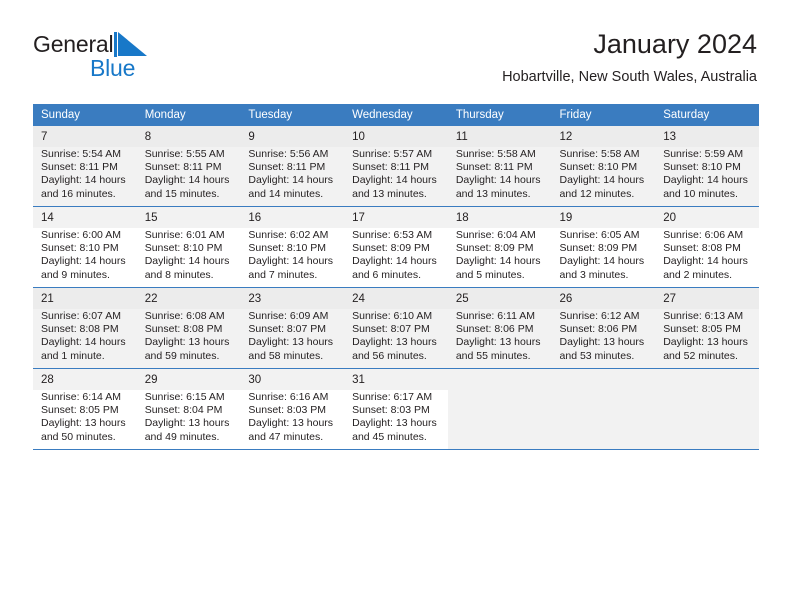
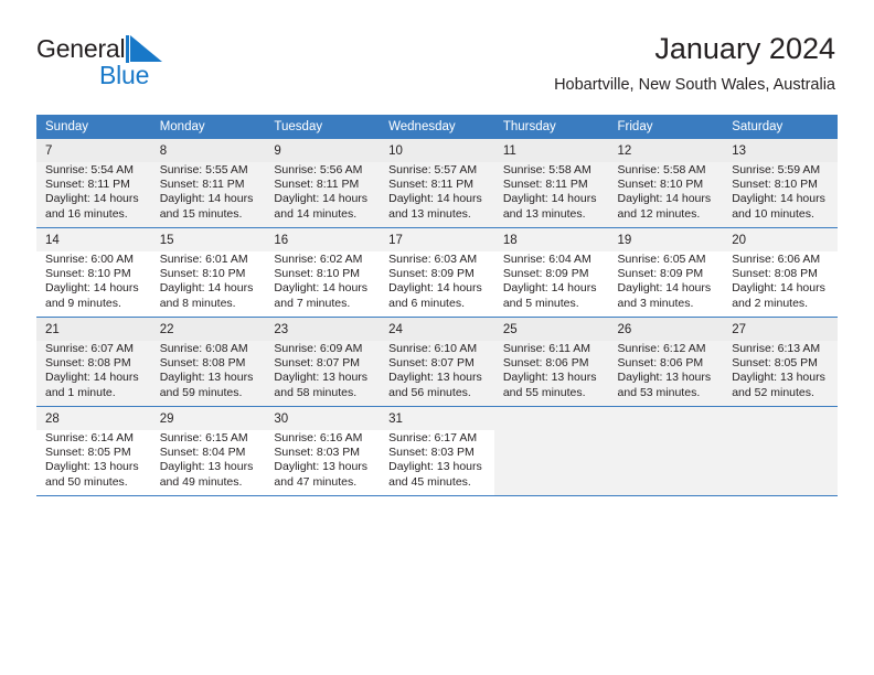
  General
  Blue
  January 2024
  Hobartville, New South Wales, Australia
  Sunday	Monday	Tuesday	Wednesday	Thursday	Friday	Saturday
  7Sunrise: 5:54 AMSunset: 8:11 PMDaylight: 14 hoursand 16 minutes.	8Sunrise: 5:55 AMSunset: 8:11 PMDaylight: 14 hoursand 15 minutes.	9Sunrise: 5:56 AMSunset: 8:11 PMDaylight: 14 hoursand 14 minutes.	10Sunrise: 5:57 AMSunset: 8:11 PMDaylight: 14 hoursand 13 minutes.	11Sunrise: 5:58 AMSunset: 8:11 PMDaylight: 14 hoursand 13 minutes.	12Sunrise: 5:58 AMSunset: 8:10 PMDaylight: 14 hoursand 12 minutes.	13Sunrise: 5:59 AMSunset: 8:10 PMDaylight: 14 hoursand 10 minutes.
- 14Sunrise: 6:00 AMSunset: 8:10 PMDaylight: 14 hoursand 9 minutes.	15Sunrise: 6:01 AMSunset: 8:10 PMDaylight: 14 hoursand 8 minutes.	16Sunrise: 6:02 AMSunset: 8:10 PMDaylight: 14 hoursand 7 minutes.	17Sunrise: 6:53 AMSunset: 8:09 PMDaylight: 14 hoursand 6 minutes.	18Sunrise: 6:04 AMSunset: 8:09 PMDaylight: 14 hoursand 5 minutes.	19Sunrise: 6:05 AMSunset: 8:09 PMDaylight: 14 hoursand 3 minutes.	20Sunrise: 6:06 AMSunset: 8:08 PMDaylight: 14 hoursand 2 minutes.
+ 14Sunrise: 6:00 AMSunset: 8:10 PMDaylight: 14 hoursand 9 minutes.	15Sunrise: 6:01 AMSunset: 8:10 PMDaylight: 14 hoursand 8 minutes.	16Sunrise: 6:02 AMSunset: 8:10 PMDaylight: 14 hoursand 7 minutes.	17Sunrise: 6:03 AMSunset: 8:09 PMDaylight: 14 hoursand 6 minutes.	18Sunrise: 6:04 AMSunset: 8:09 PMDaylight: 14 hoursand 5 minutes.	19Sunrise: 6:05 AMSunset: 8:09 PMDaylight: 14 hoursand 3 minutes.	20Sunrise: 6:06 AMSunset: 8:08 PMDaylight: 14 hoursand 2 minutes.
  21Sunrise: 6:07 AMSunset: 8:08 PMDaylight: 14 hoursand 1 minute.	22Sunrise: 6:08 AMSunset: 8:08 PMDaylight: 13 hoursand 59 minutes.	23Sunrise: 6:09 AMSunset: 8:07 PMDaylight: 13 hoursand 58 minutes.	24Sunrise: 6:10 AMSunset: 8:07 PMDaylight: 13 hoursand 56 minutes.	25Sunrise: 6:11 AMSunset: 8:06 PMDaylight: 13 hoursand 55 minutes.	26Sunrise: 6:12 AMSunset: 8:06 PMDaylight: 13 hoursand 53 minutes.	27Sunrise: 6:13 AMSunset: 8:05 PMDaylight: 13 hoursand 52 minutes.
  28Sunrise: 6:14 AMSunset: 8:05 PMDaylight: 13 hoursand 50 minutes.	29Sunrise: 6:15 AMSunset: 8:04 PMDaylight: 13 hoursand 49 minutes.	30Sunrise: 6:16 AMSunset: 8:03 PMDaylight: 13 hoursand 47 minutes.	31Sunrise: 6:17 AMSunset: 8:03 PMDaylight: 13 hoursand 45 minutes.
